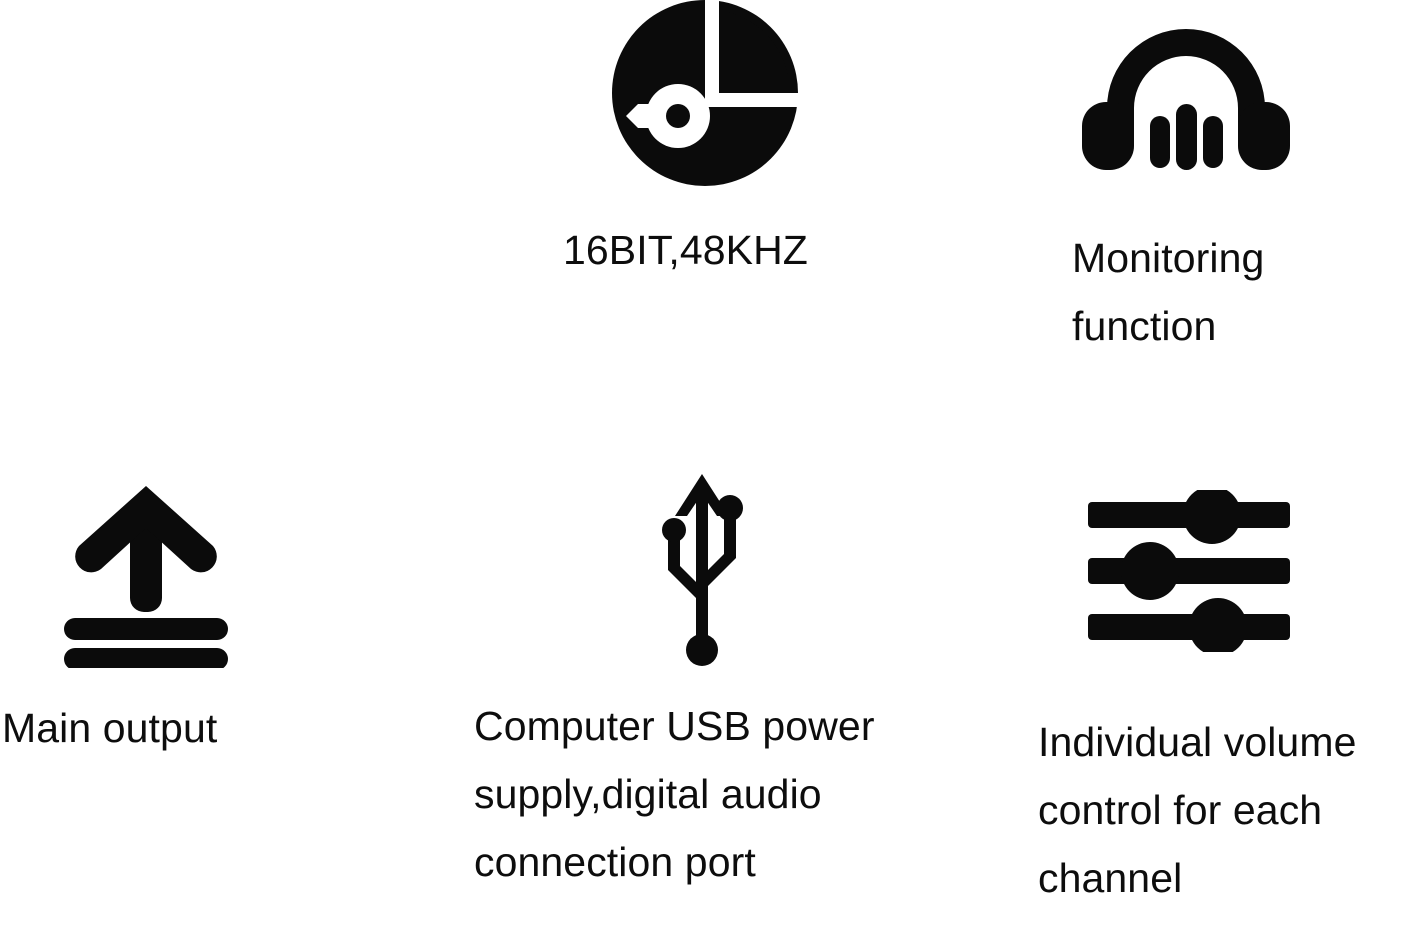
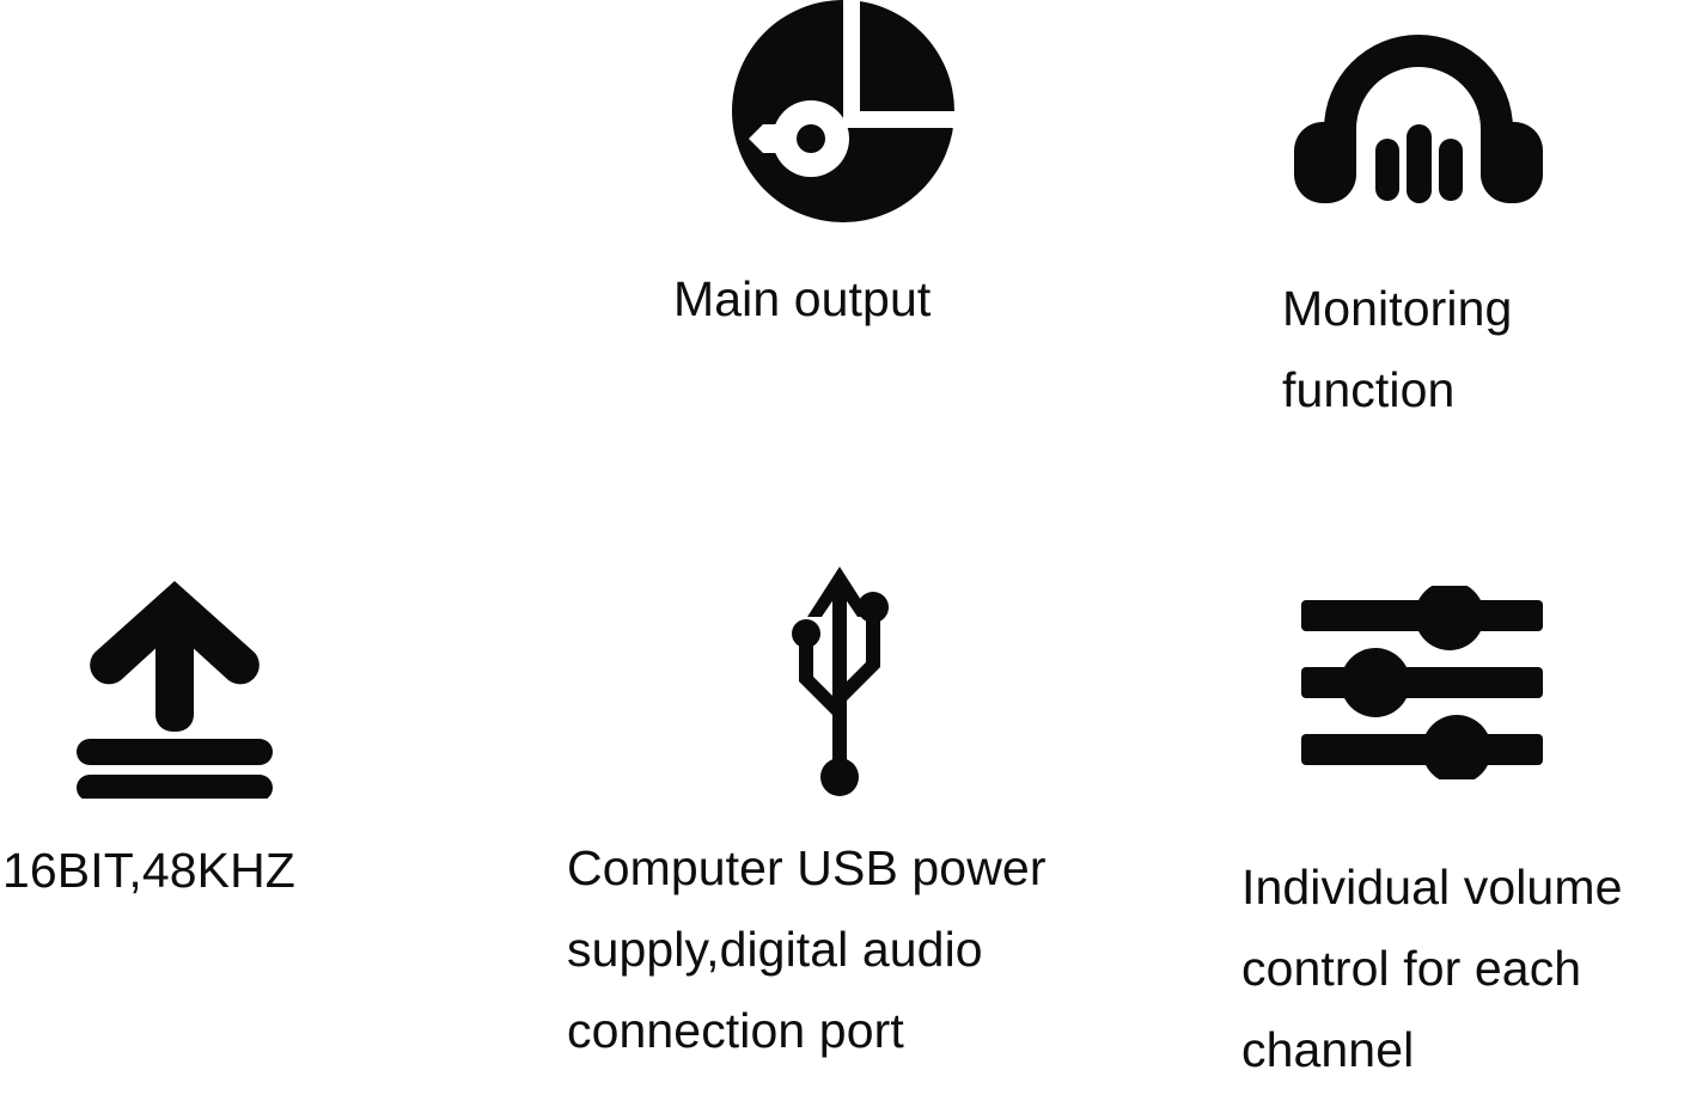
- 16BIT,48KHZ
+ Main output
  Monitoring
  function
- Main output
+ 16BIT,48KHZ
  Computer USB power
  supply,digital audio
  connection port
  Individual volume
  control for each
  channel
